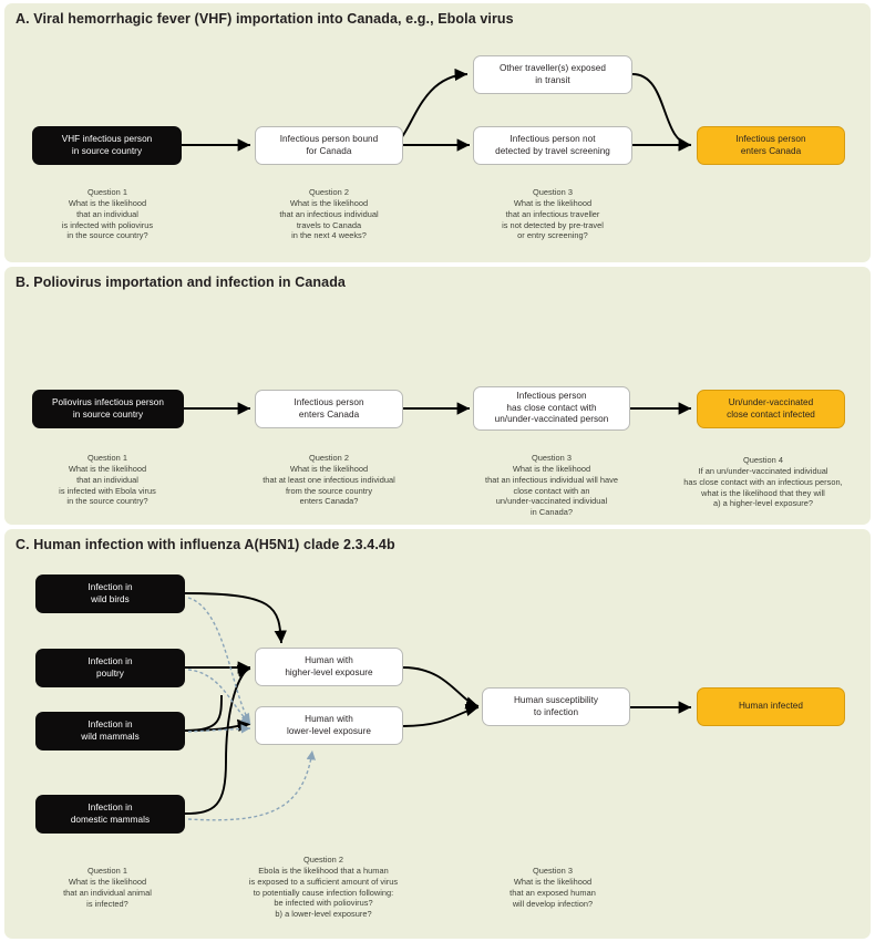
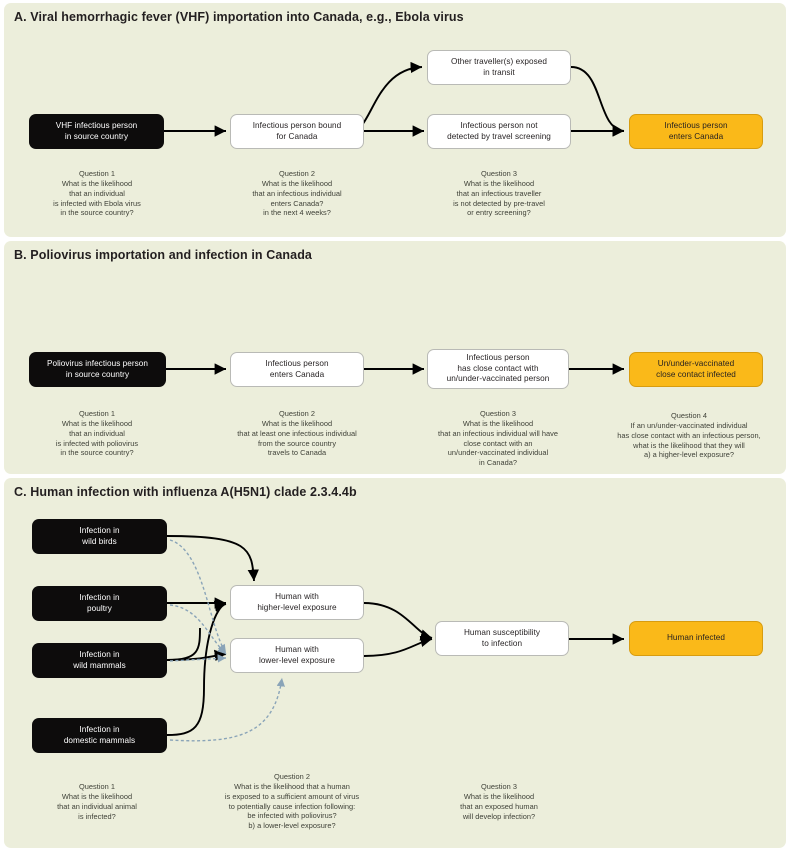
  A. Viral hemorrhagic fever (VHF) importation into Canada, e.g., Ebola virus
  VHF infectious person
  in source country
  Infectious person bound
  for Canada
  Other traveller(s) exposed
  in transit
  Infectious person not
  detected by travel screening
  Infectious person
  enters Canada
  Question 1
  What is the likelihood
  that an individual
- is infected with poliovirus
+ is infected with Ebola virus
  in the source country?
  Question 2
  What is the likelihood
  that an infectious individual
- travels to Canada
+ enters Canada?
  in the next 4 weeks?
  Question 3
  What is the likelihood
  that an infectious traveller
  is not detected by pre-travel
  or entry screening?
  B. Poliovirus importation and infection in Canada
  Poliovirus infectious person
  in source country
  Infectious person
  enters Canada
  Infectious person
  has close contact with
  un/under-vaccinated person
  Un/under-vaccinated
  close contact infected
  Question 1
  What is the likelihood
  that an individual
- is infected with Ebola virus
+ is infected with poliovirus
  in the source country?
  Question 2
  What is the likelihood
  that at least one infectious individual
  from the source country
- enters Canada?
+ travels to Canada
  Question 3
  What is the likelihood
  that an infectious individual will have
  close contact with an
  un/under-vaccinated individual
  in Canada?
  Question 4
  If an un/under-vaccinated individual
  has close contact with an infectious person,
  what is the likelihood that they will
  a) a higher-level exposure?
  C. Human infection with influenza A(H5N1) clade 2.3.4.4b
  Infection in
  wild birds
  Infection in
  poultry
  Infection in
  wild mammals
  Infection in
  domestic mammals
  Human with
  higher-level exposure
  Human with
  lower-level exposure
  Human susceptibility
  to infection
  Human infected
  Question 1
  What is the likelihood
  that an individual animal
  is infected?
  Question 2
- Ebola is the likelihood that a human
+ What is the likelihood that a human
  is exposed to a sufficient amount of virus
  to potentially cause infection following:
  be infected with poliovirus?
  b) a lower-level exposure?
  Question 3
  What is the likelihood
  that an exposed human
  will develop infection?
